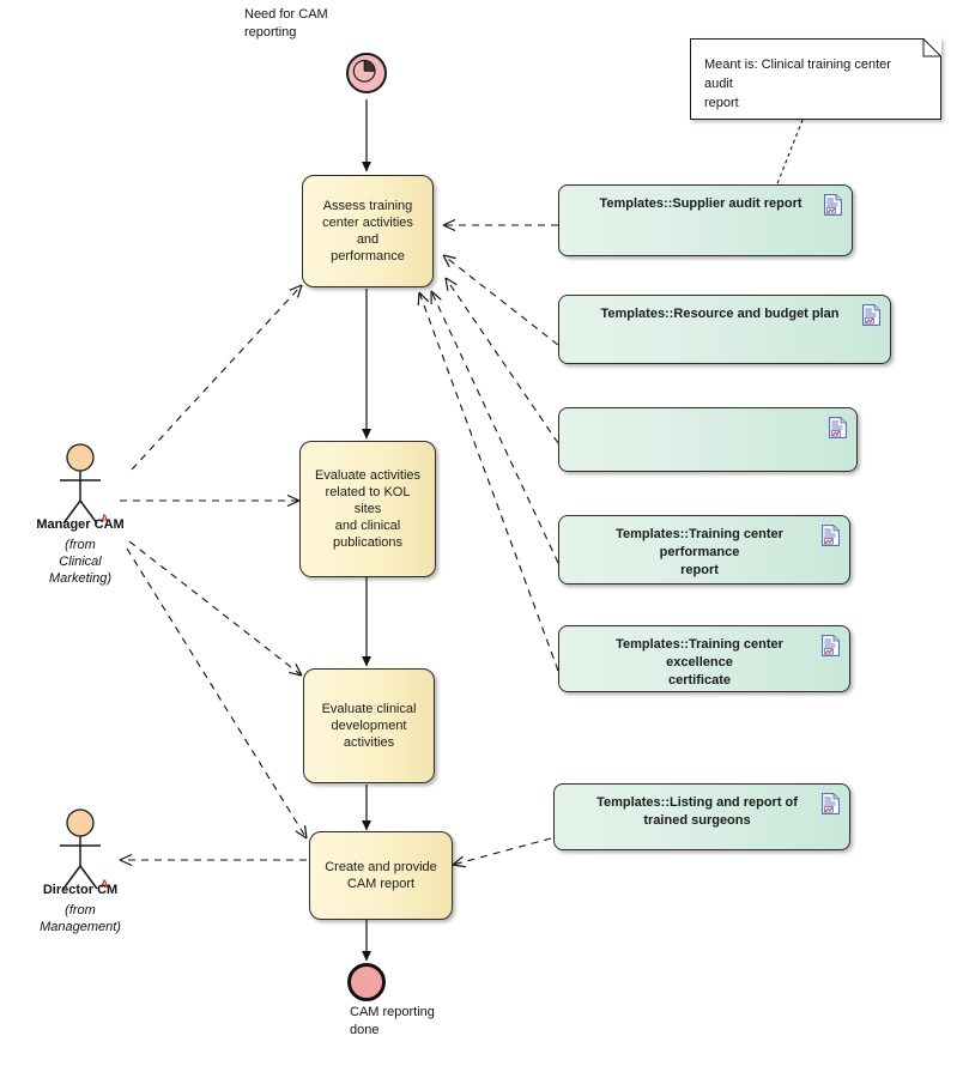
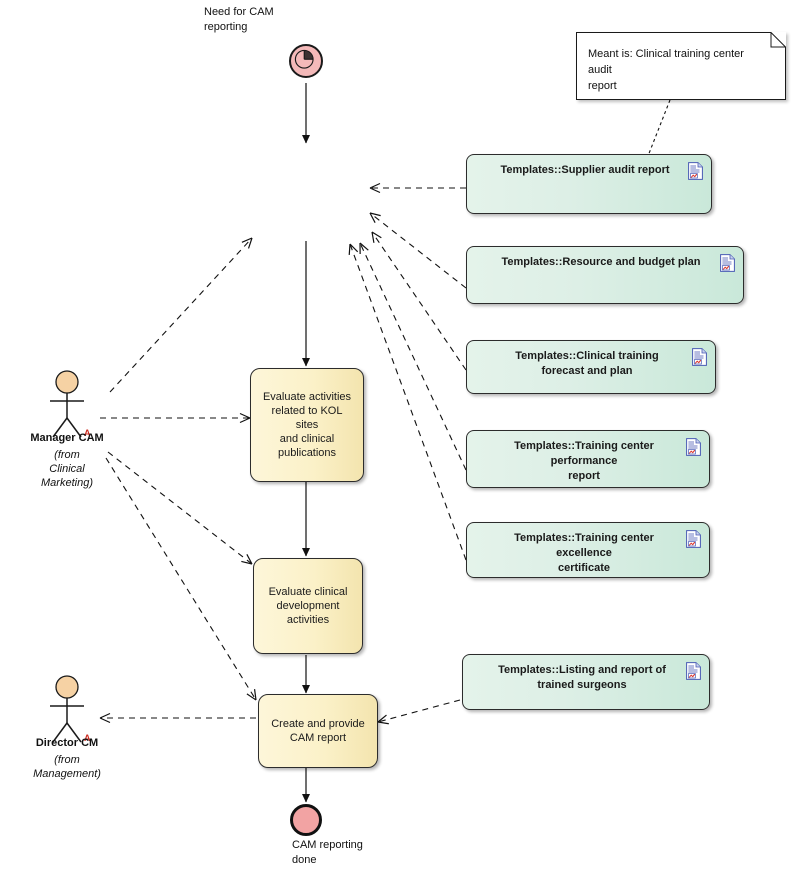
  Need for CAM
  reporting
  Meant is: Clinical training center audit
  report
- Assess training
- center activities and
- performance
  Evaluate activities
  related to KOL sites
  and clinical
  publications
  Evaluate clinical
  development
  activities
  Create and provide
  CAM report
  Templates::Supplier audit report
  Templates::Resource and budget plan
+ Templates::Clinical training forecast and plan
  Templates::Training center performance
  report
  Templates::Training center excellence
  certificate
  Templates::Listing and report of trained surgeons
  A
  Manager CAM
  (from
  Clinical
  Marketing)
  A
  Director CM
  (from
  Management)
  CAM reporting
  done
